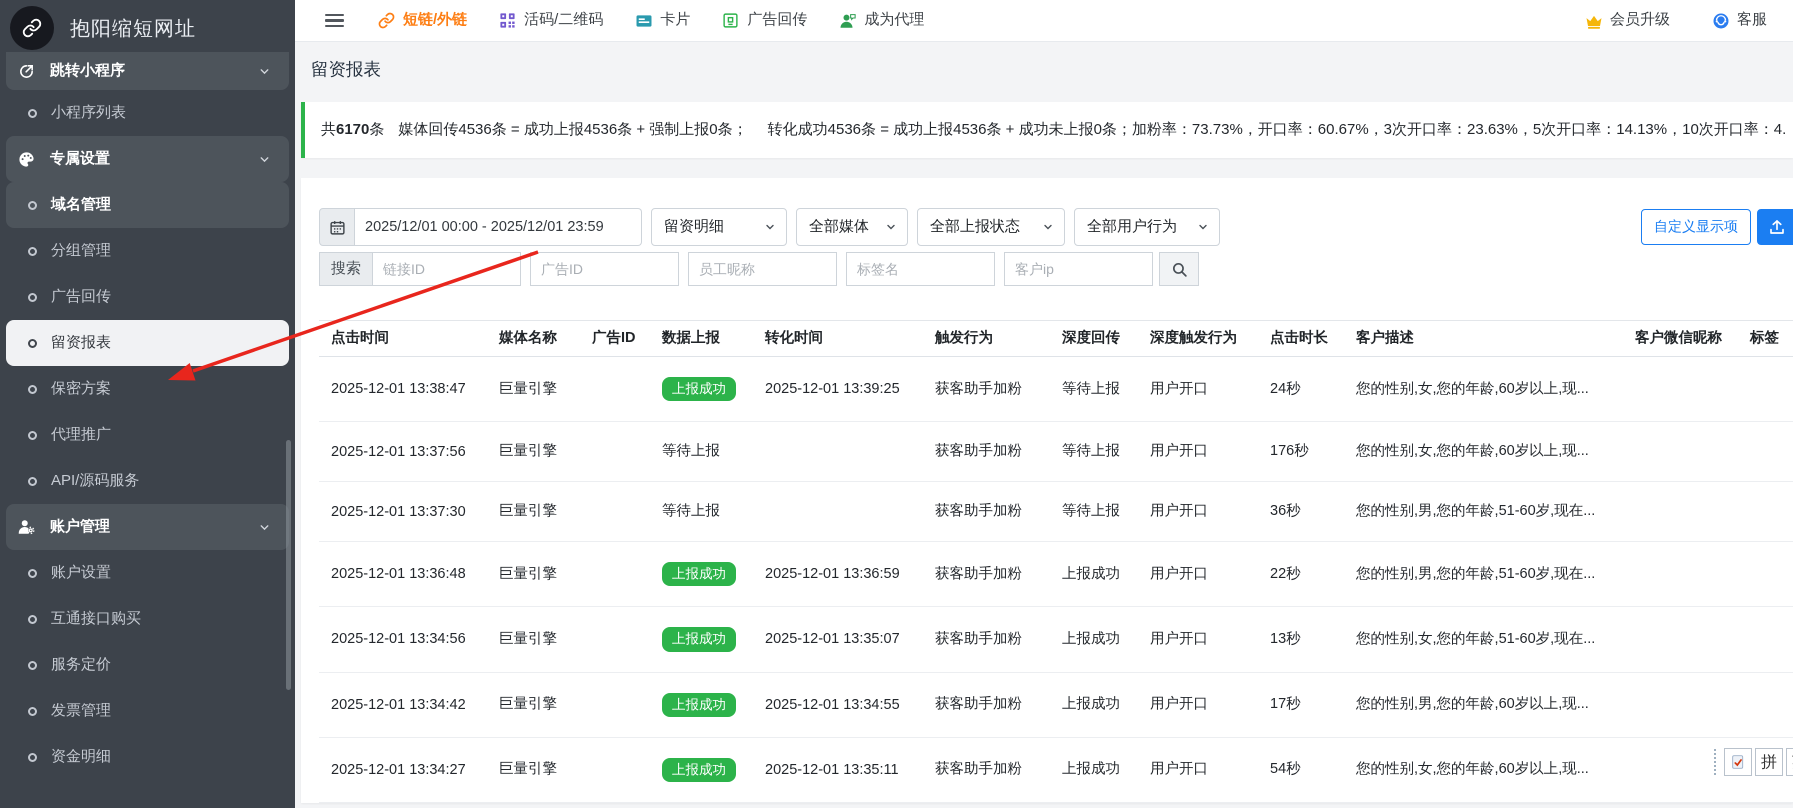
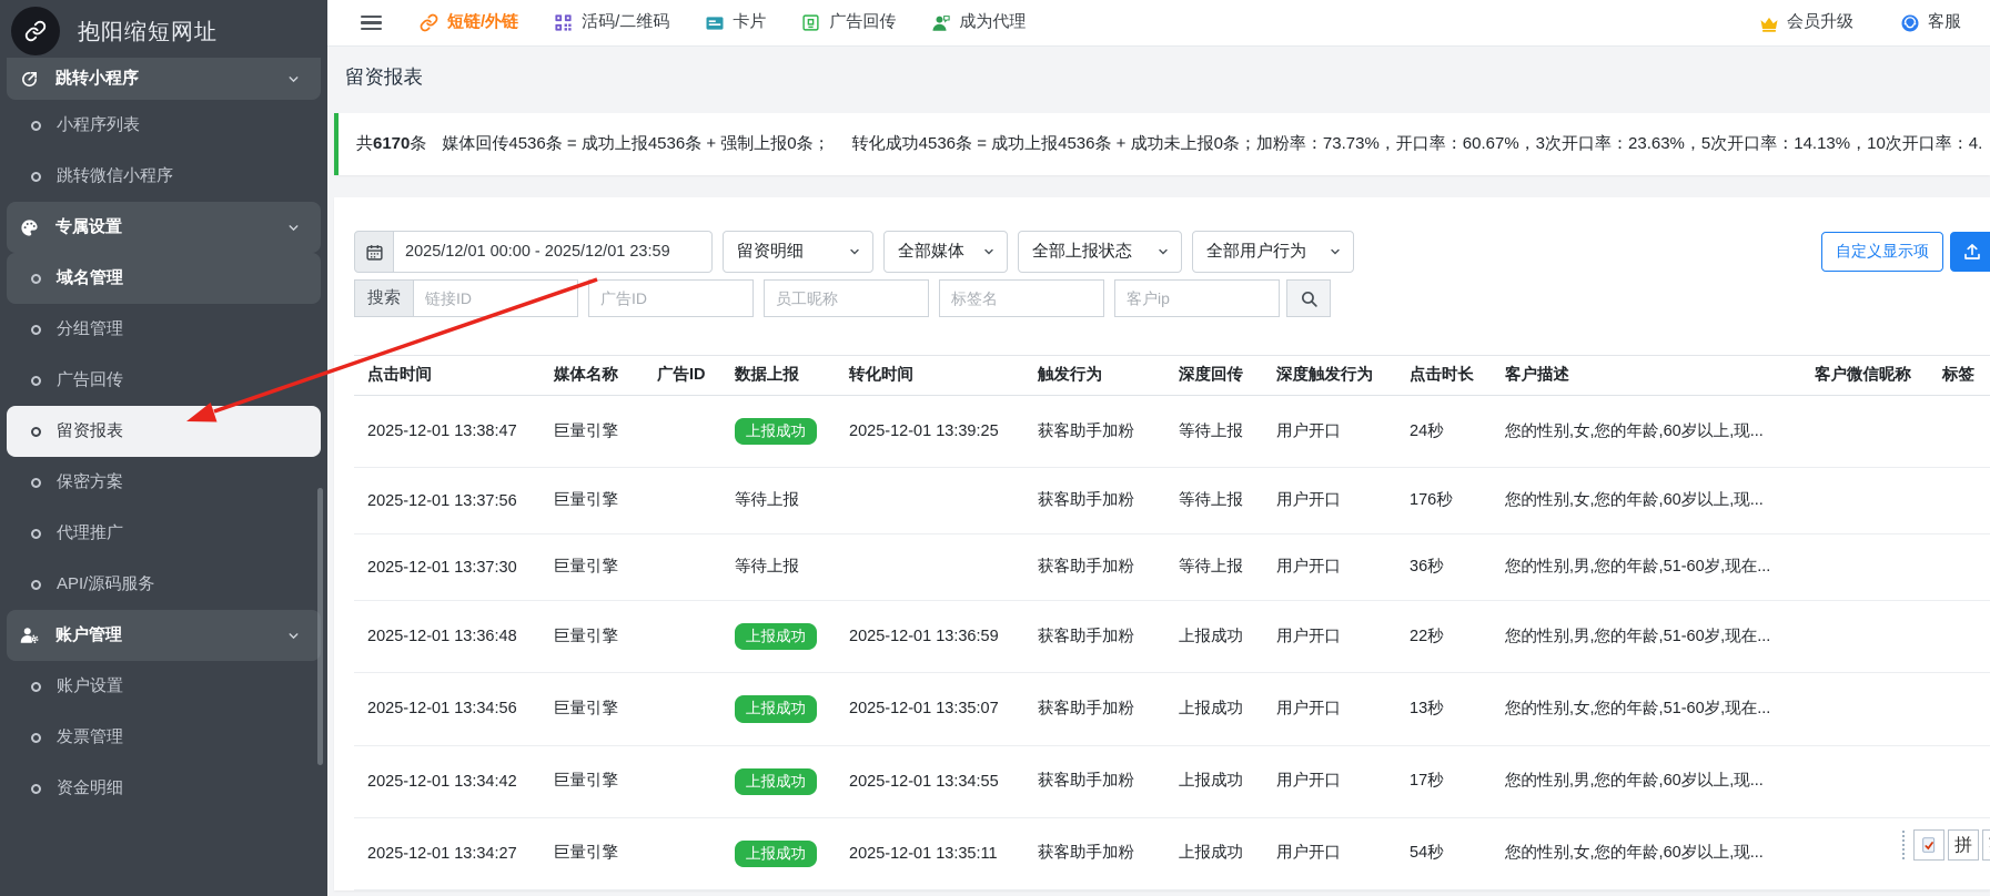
  抱阳缩短网址
  跳转小程序
  小程序列表
+ 跳转微信小程序
  专属设置
  域名管理
  分组管理
  广告回传
  留资报表
  保密方案
  代理推广
  API/源码服务
  账户管理
  账户设置
- 互通接口购买
- 服务定价
  发票管理
  资金明细
  短链/外链
  活码/二维码
  卡片
  广告回传
  成为代理
  会员升级
  客服
  留资报表
  共6170条 媒体回传4536条 = 成功上报4536条 + 强制上报0条； 转化成功4536条 = 成功上报4536条 + 成功未上报0条；加粉率：73.73%，开口率：60.67%，3次开口率：23.63%，5次开口率：14.13%，10次开口率：4.
  2025/12/01 00:00 - 2025/12/01 23:59
  留资明细
  全部媒体
  全部上报状态
  全部用户行为
  自定义显示项
  搜索
  链接ID
  广告ID
  员工昵称
  标签名
  客户ip
  点击时间	媒体名称	广告ID	数据上报	转化时间	触发行为	深度回传	深度触发行为	点击时长	客户描述	客户微信昵称	标签
  2025-12-01 13:38:47	巨量引擎		上报成功	2025-12-01 13:39:25	获客助手加粉	等待上报	用户开口	24秒	您的性别,女,您的年龄,60岁以上,现...
  2025-12-01 13:37:56	巨量引擎		等待上报		获客助手加粉	等待上报	用户开口	176秒	您的性别,女,您的年龄,60岁以上,现...
  2025-12-01 13:37:30	巨量引擎		等待上报		获客助手加粉	等待上报	用户开口	36秒	您的性别,男,您的年龄,51-60岁,现在...
  2025-12-01 13:36:48	巨量引擎		上报成功	2025-12-01 13:36:59	获客助手加粉	上报成功	用户开口	22秒	您的性别,男,您的年龄,51-60岁,现在...
  2025-12-01 13:34:56	巨量引擎		上报成功	2025-12-01 13:35:07	获客助手加粉	上报成功	用户开口	13秒	您的性别,女,您的年龄,51-60岁,现在...
  2025-12-01 13:34:42	巨量引擎		上报成功	2025-12-01 13:34:55	获客助手加粉	上报成功	用户开口	17秒	您的性别,男,您的年龄,60岁以上,现...
  2025-12-01 13:34:27	巨量引擎		上报成功	2025-12-01 13:35:11	获客助手加粉	上报成功	用户开口	54秒	您的性别,女,您的年龄,60岁以上,现...
  拼
